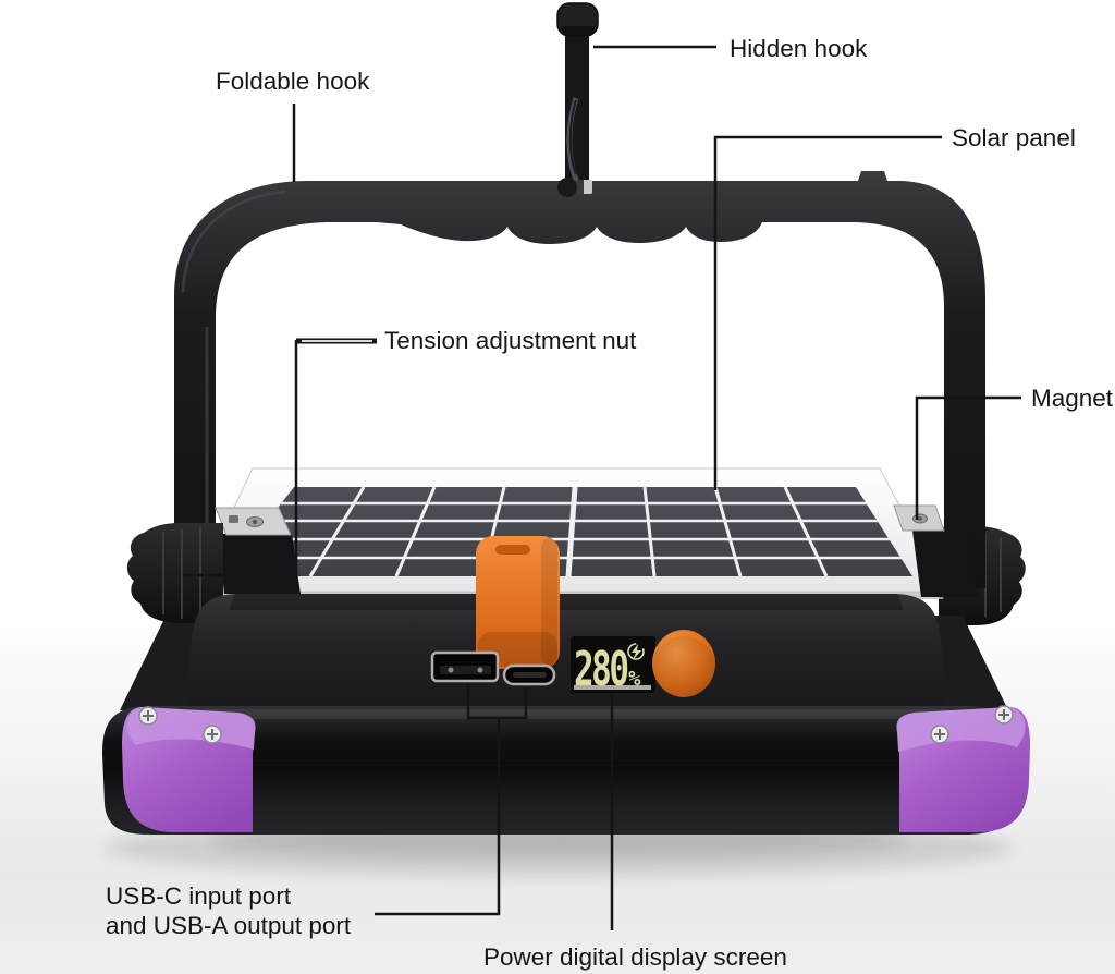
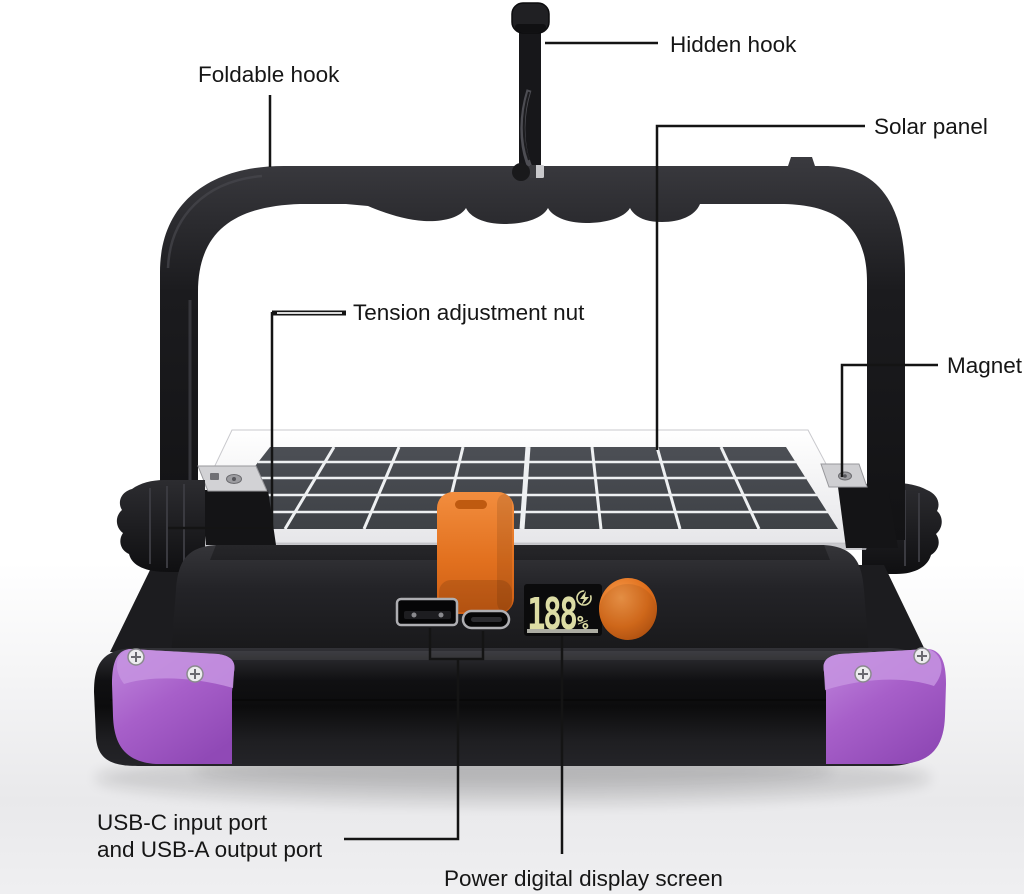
- 280
+ 188
  %
  Hidden hook
  Foldable hook
  Solar panel
  Tension adjustment nut
  Magnet
  USB-C input port
  and USB-A output port
  Power digital display screen
